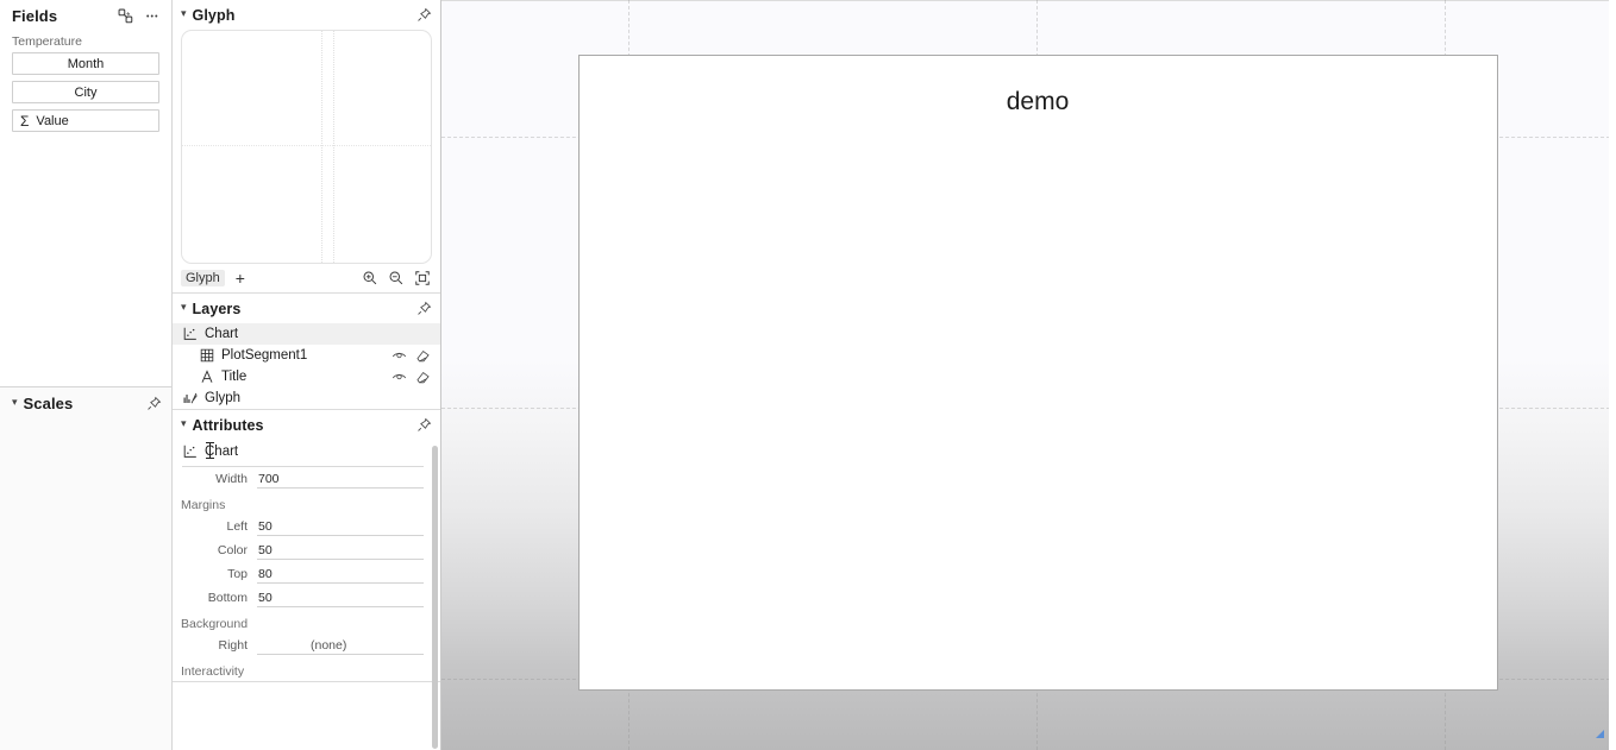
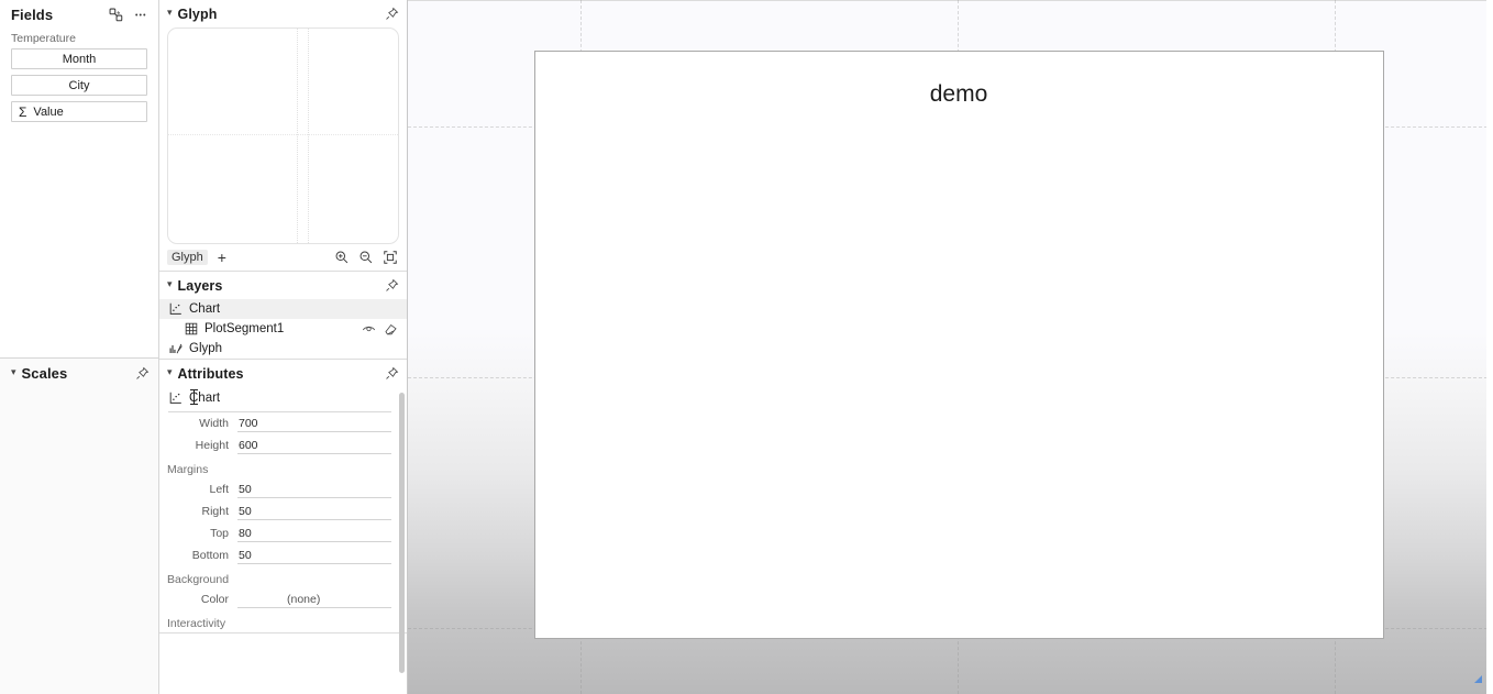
  Fields
  Temperature
  Month
  City
  Σ
  Value
  ▾
  Scales
  ▾
  Glyph
  Glyph
  +
  ▾
  Layers
  Chart
  PlotSegment1
- Title
  Glyph
  ▾
  Attributes
  hart
  Width
  700
+ Height
+ 600
  Margins
  Left
  50
- Color
+ Right
  50
  Top
  80
  Bottom
  50
  Background
- Right
+ Color
  (none)
  Interactivity
  demo
